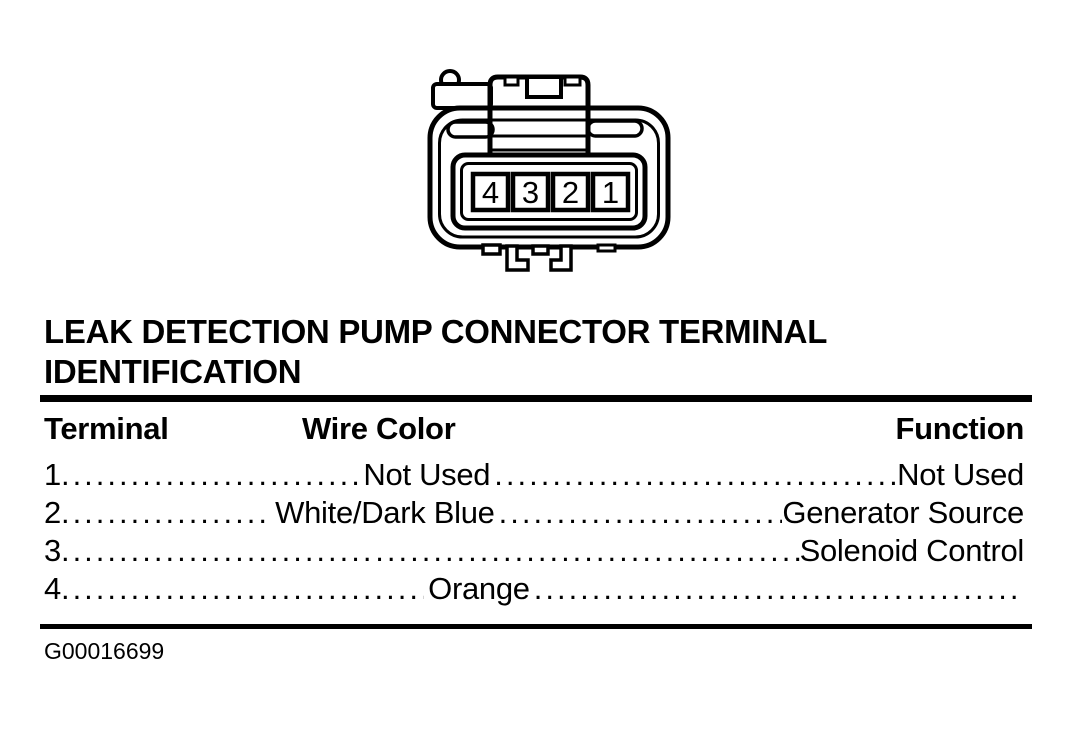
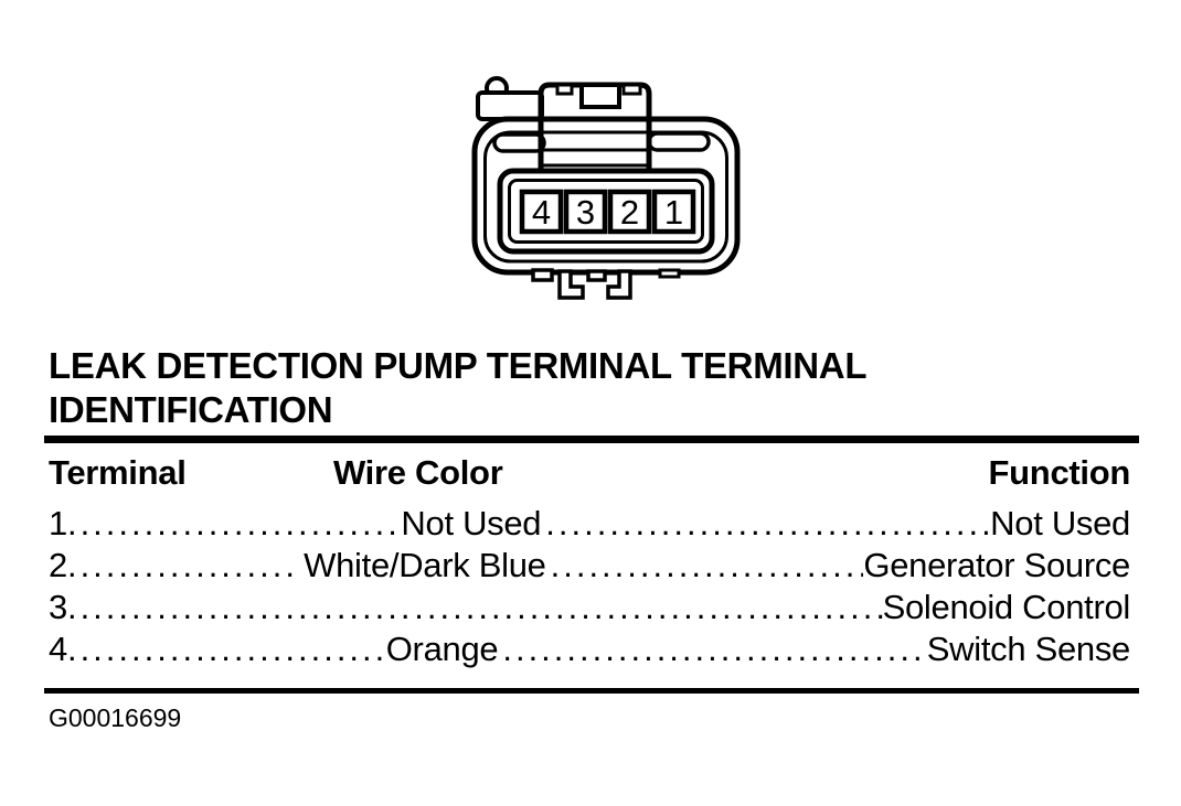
  4
  3
  2
  1
- LEAK DETECTION PUMP CONNECTOR TERMINAL IDENTIFICATION
+ LEAK DETECTION PUMP TERMINAL TERMINAL IDENTIFICATION
  Terminal
  Wire Color
  Function
  1
  Not Used
  Not Used
  2
  White/Dark Blue
  Generator Source
  3
  Solenoid Control
  4
  Orange
+ Switch Sense
  G00016699
